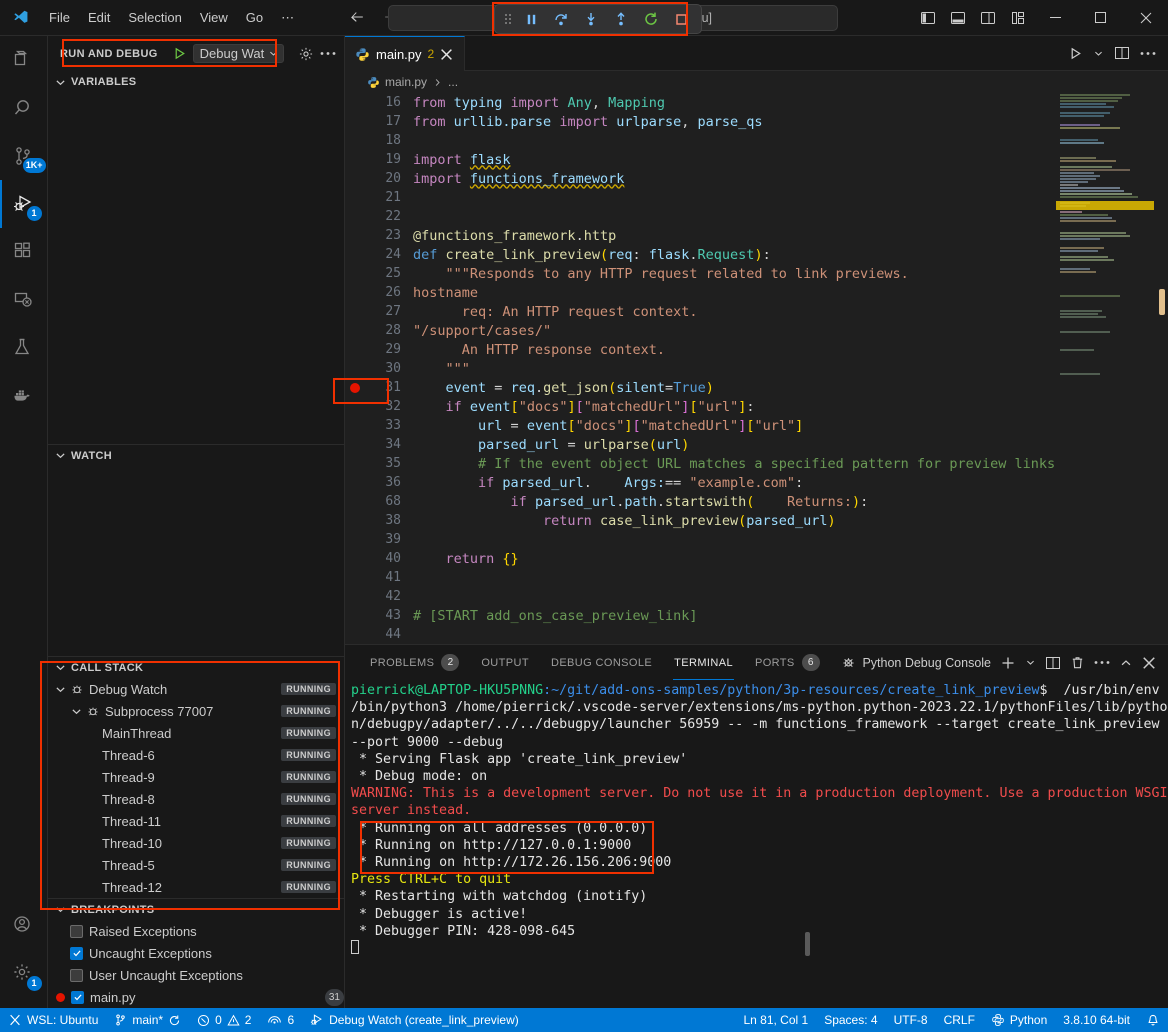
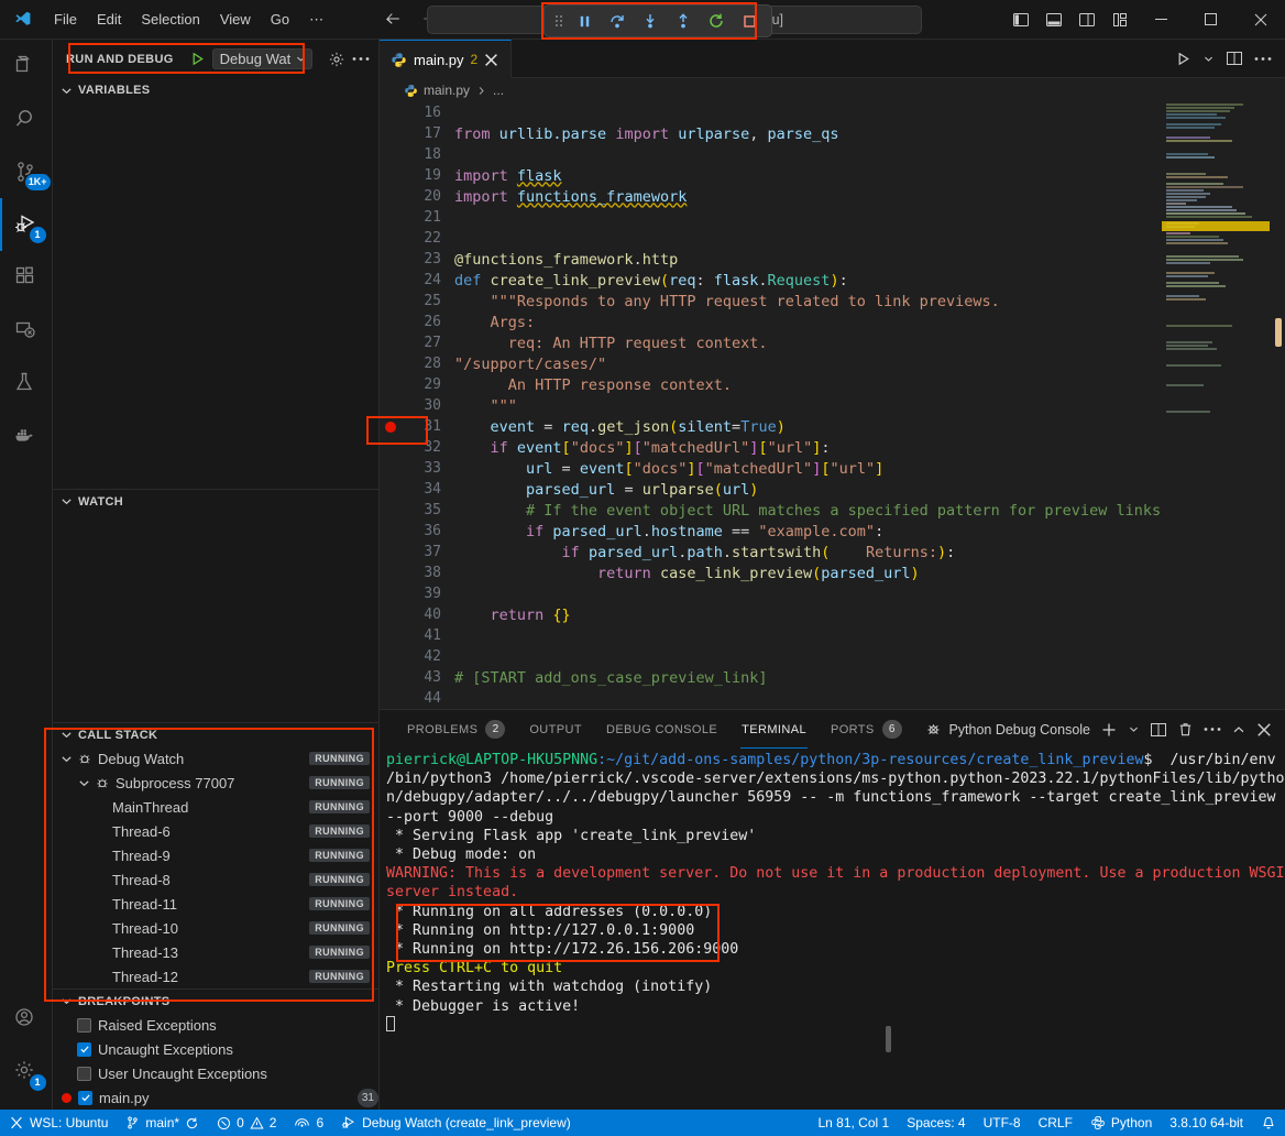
  File
  Edit
  Selection
  View
  Go
  ⋯
  1K+
  1
  1
  RUN AND DEBUG
  Debug Wat
  VARIABLES
  WATCH
  CALL STACK
  Debug Watch
  RUNNING
  Subprocess 77007
  RUNNING
  MainThread
  RUNNING
  Thread-6
  RUNNING
  Thread-9
  RUNNING
  Thread-8
  RUNNING
  Thread-11
  RUNNING
  Thread-10
  RUNNING
- Thread-5
+ Thread-13
  RUNNING
  Thread-12
  RUNNING
  BREAKPOINTS
  Raised Exceptions
  Uncaught Exceptions
  User Uncaught Exceptions
  main.py
  31
  main.py
  2
  main.py
  ...
  16
- from typing import Any, Mapping
  17
  from urllib.parse import urlparse, parse_qs
  18
  19
  import flask
  20
  import functions_framework
  21
  22
  23
  @functions_framework.http
  24
  def create_link_preview(req: flask.Request):
  25
  """Responds to any HTTP request related to link previews.
  26
- hostname
+ Args:
  27
  req: An HTTP request context.
  28
  "/support/cases/"
  29
  An HTTP response context.
  30
  """
  31
  event = req.get_json(silent=True)
  32
  if event["docs"]["matchedUrl"]["url"]:
  33
  url = event["docs"]["matchedUrl"]["url"]
  34
  parsed_url = urlparse(url)
  35
  # If the event object URL matches a specified pattern for preview links
  36
- if parsed_url. Args:== "example.com":
+ if parsed_url.hostname == "example.com":
- 68
+ 37
  if parsed_url.path.startswith( Returns:):
  38
  return case_link_preview(parsed_url)
  39
  40
  return {}
  41
  42
  43
  # [START add_ons_case_preview_link]
  44
  PROBLEMS
  2
  OUTPUT
  DEBUG CONSOLE
  TERMINAL
  PORTS
  6
  Python Debug Console
  pierrick@LAPTOP-HKU5PNNG:~/git/add-ons-samples/python/3p-resources/create_link_preview$ /usr/bin/env /bin/python3 /home/pierrick/.vscode-server/extensions/ms-python.python-2023.22.1/pythonFiles/lib/python/debugpy/adapter/../../debugpy/launcher 56959 -- -m functions_framework --target create_link_preview --port 9000 --debug
  * Serving Flask app 'create_link_preview'
  * Debug mode: on
  WARNING: This is a development server. Do not use it in a production deployment. Use a production WSGI server instead.
  * Running on all addresses (0.0.0.0)
  * Running on http://127.0.0.1:9000
  * Running on http://172.26.156.206:9000
  Press CTRL+C to quit
  * Restarting with watchdog (inotify)
  * Debugger is active!
- * Debugger PIN: 428-098-645
  WSL: Ubuntu
  main*
  0
  2
  6
  Debug Watch (create_link_preview)
  Ln 81, Col 1
  Spaces: 4
  UTF-8
  CRLF
  Python
  3.8.10 64-bit
